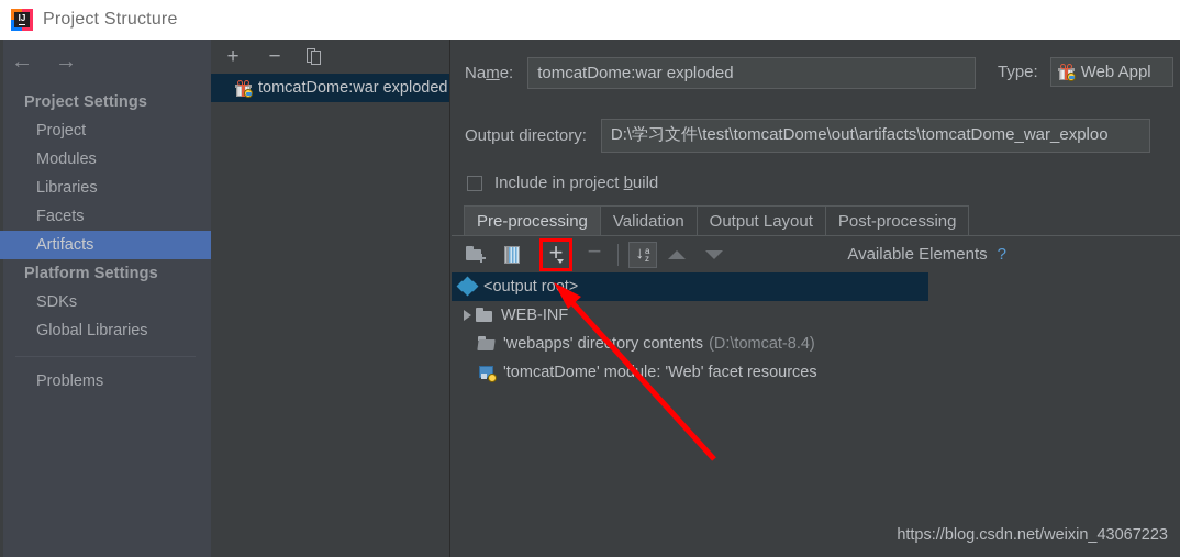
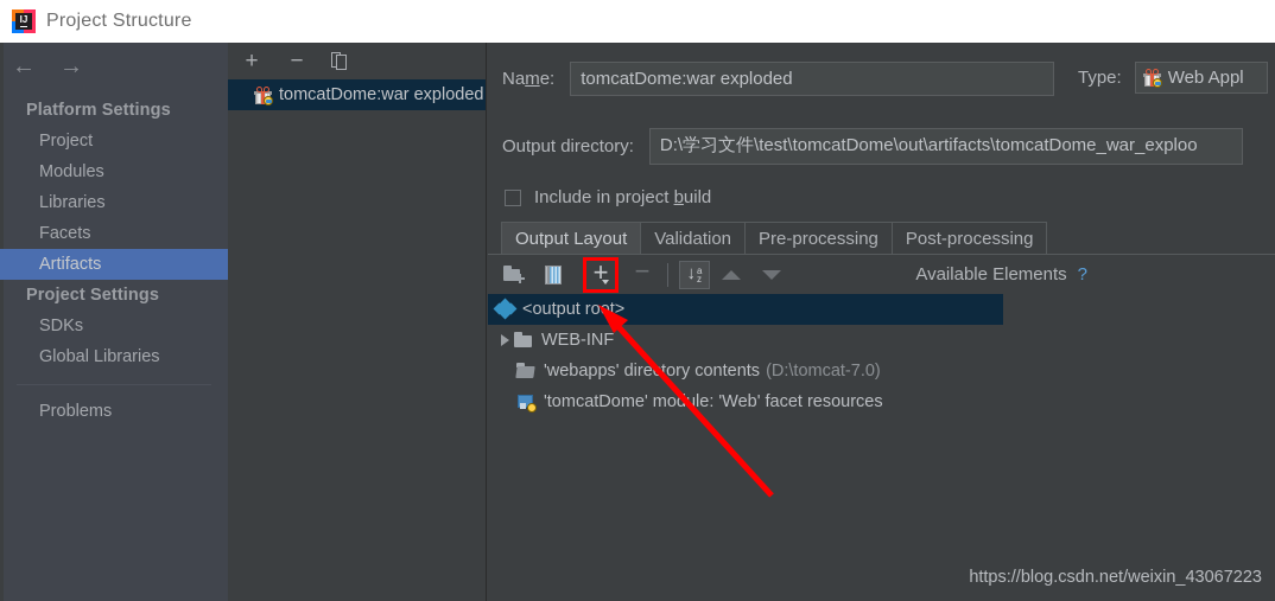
  IJ
  Project Structure
  ←
  →
- Project Settings
+ Platform Settings
  Project
  Modules
  Libraries
  Facets
  Artifacts
- Platform Settings
+ Project Settings
  SDKs
  Global Libraries
  Problems
  +
  −
  tomcatDome:war exploded
  Name:
  tomcatDome:war exploded
  Type:
  Web Appl
  Output directory:
  D:\学习文件\test\tomcatDome\out\artifacts\tomcatDome_war_exploo
  Include in project build
- Pre-processing
+ Output Layout
  Validation
- Output Layout
+ Pre-processing
  Post-processing
  +
  −
  ↓
  a
  z
  Available Elements
  ?
  <output rot>
  WEB-INF
  'webapps' diretory contents
- (D:\tomcat-8.4)
+ (D:\tomcat-7.0)
  'tomcatDome' module: 'Web' facet resources
  https://blog.csdn.net/weixin_43067223
